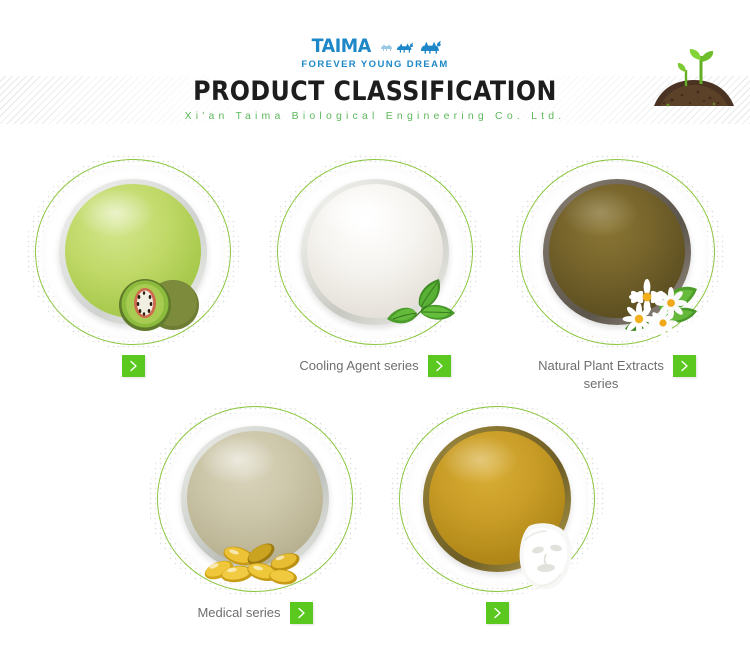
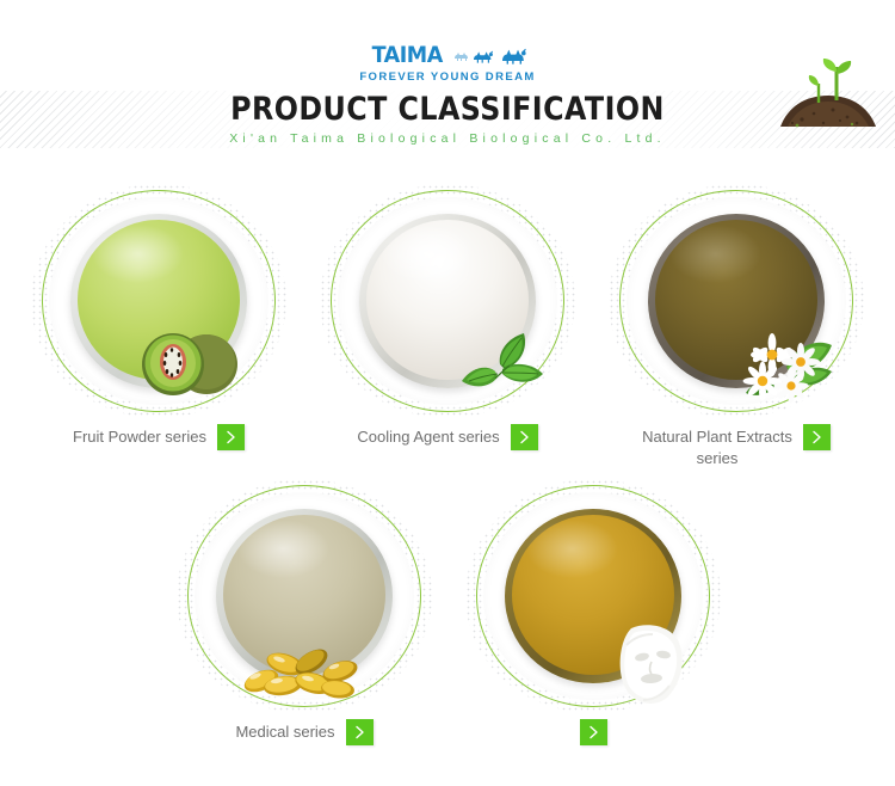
  TAIMA
  FOREVER YOUNG DREAM
  PRODUCT CLASSIFICATION
- Xi'an Taima Biological Engineering Co. Ltd.
+ Xi'an Taima Biological Biological Co. Ltd.
+ Fruit Powder series
  Cooling Agent series
  Natural Plant Extracts
  series
  Medical series
